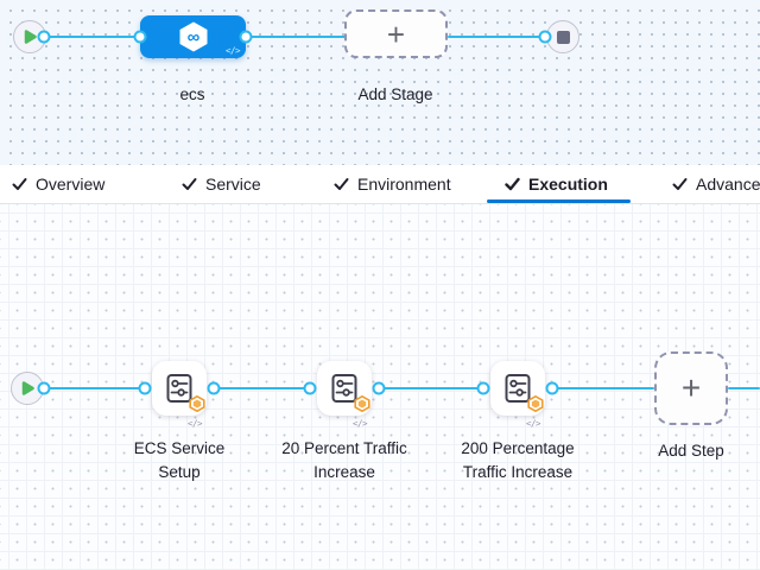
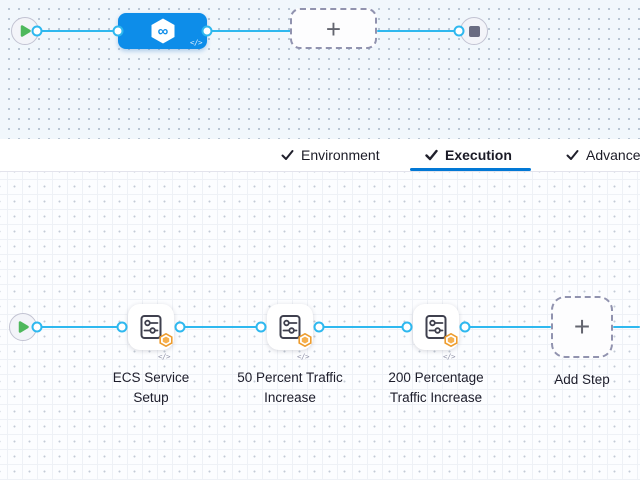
  ∞
  </>
- ecs
  +
- Add Stage
- Overview
- Service
  Environment
  Execution
  Advance
  </>
  ECS Service Setup
  </>
- 20 Percent Traffic Increase
+ 50 Percent Traffic Increase
  </>
  200 Percentage Traffic Increase
  +
  Add Step
